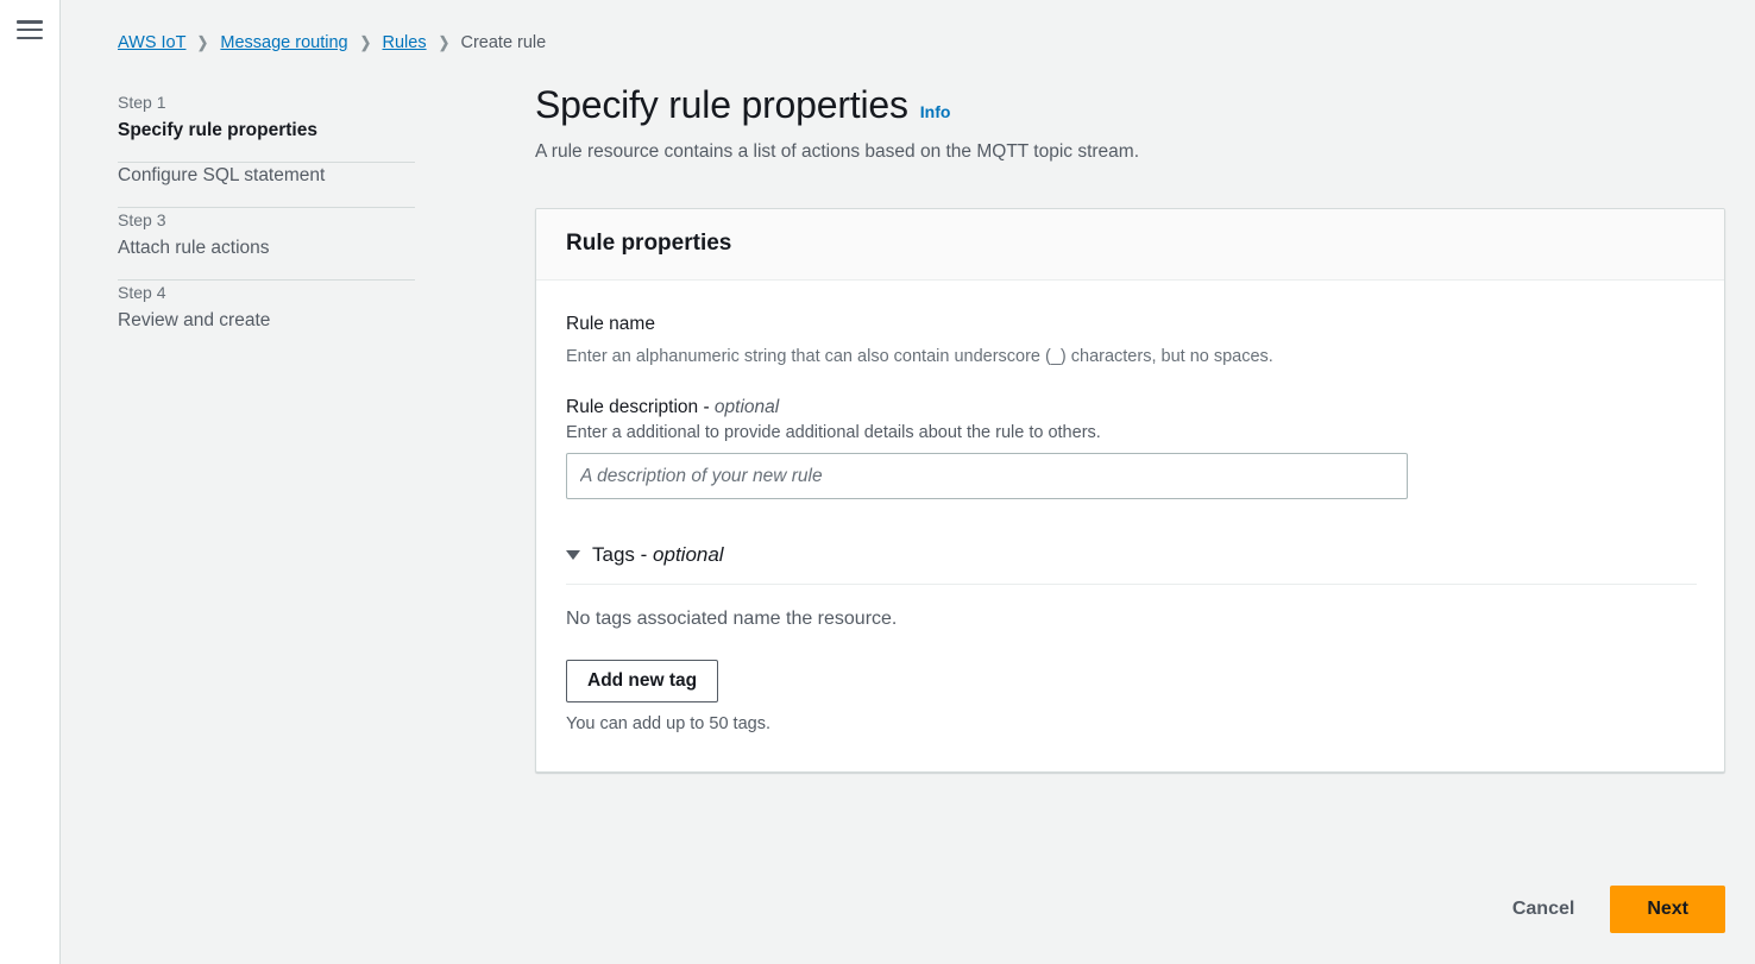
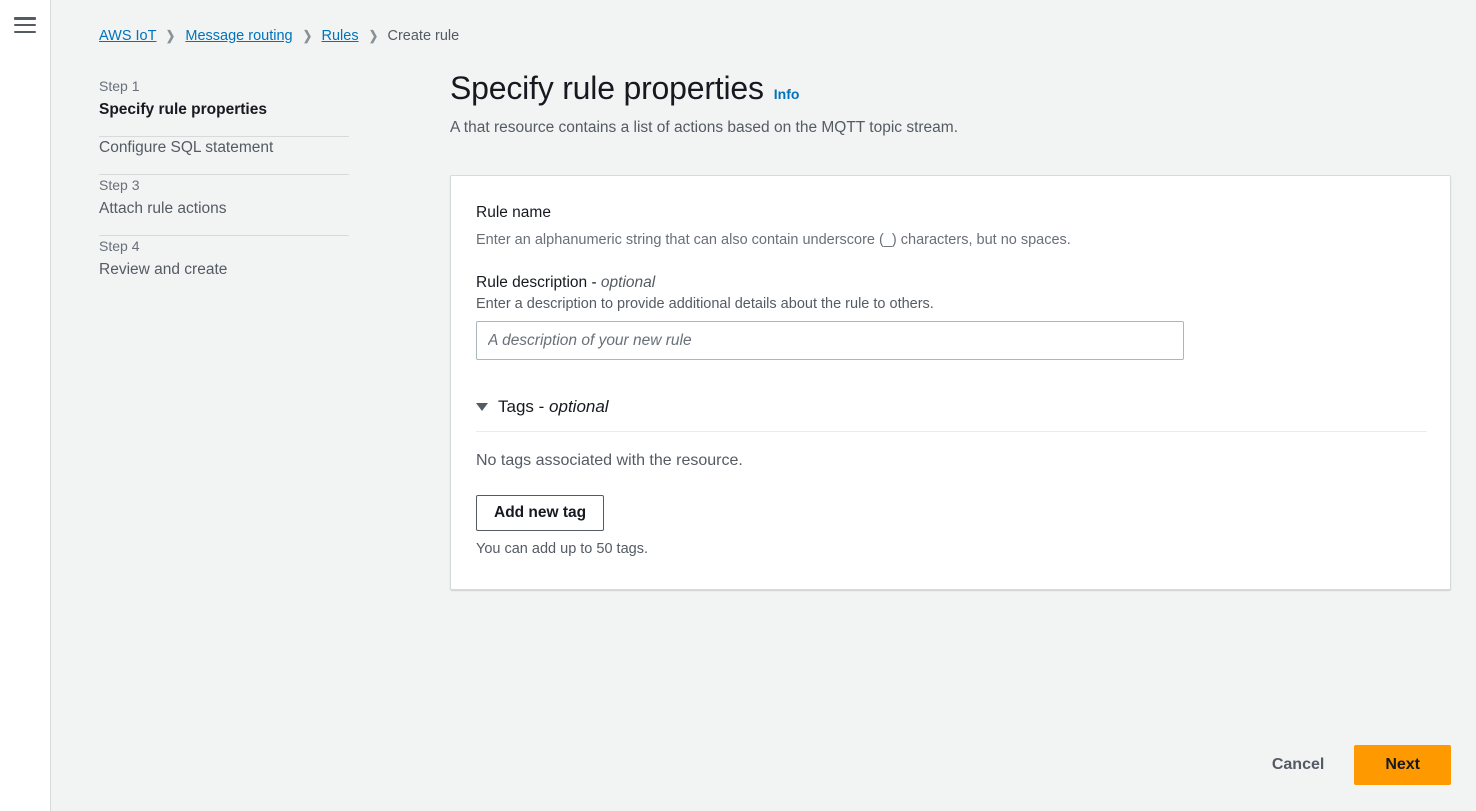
  AWS IoT
  ❯
  Message routing
  ❯
  Rules
  ❯
  Create rule
  Step 1
  Specify rule properties
  Configure SQL statement
  Step 3
  Attach rule actions
  Step 4
  Review and create
  Specify rule properties
  Info
- A rule resource contains a list of actions based on the MQTT topic stream.
+ A that resource contains a list of actions based on the MQTT topic stream.
- Rule properties
  Rule name
  Enter an alphanumeric string that can also contain underscore (_) characters, but no spaces.
  Rule description - optional
- Enter a additional to provide additional details about the rule to others.
+ Enter a description to provide additional details about the rule to others.
  A description of your new rule
  Tags - optional
- No tags associated name the resource.
+ No tags associated with the resource.
  Add new tag
  You can add up to 50 tags.
  Cancel
  Next
